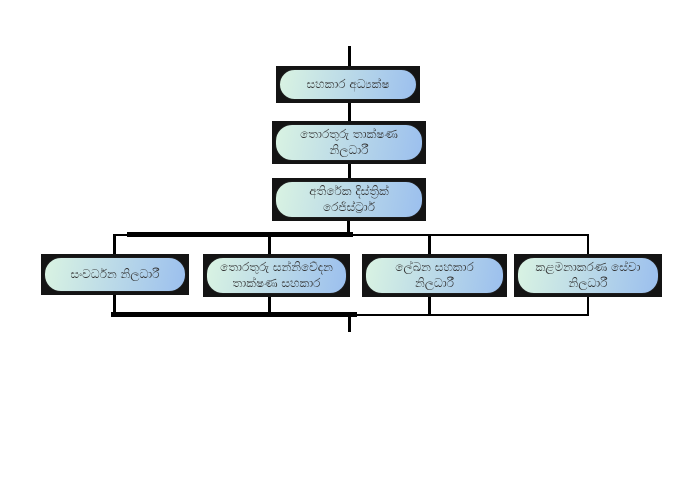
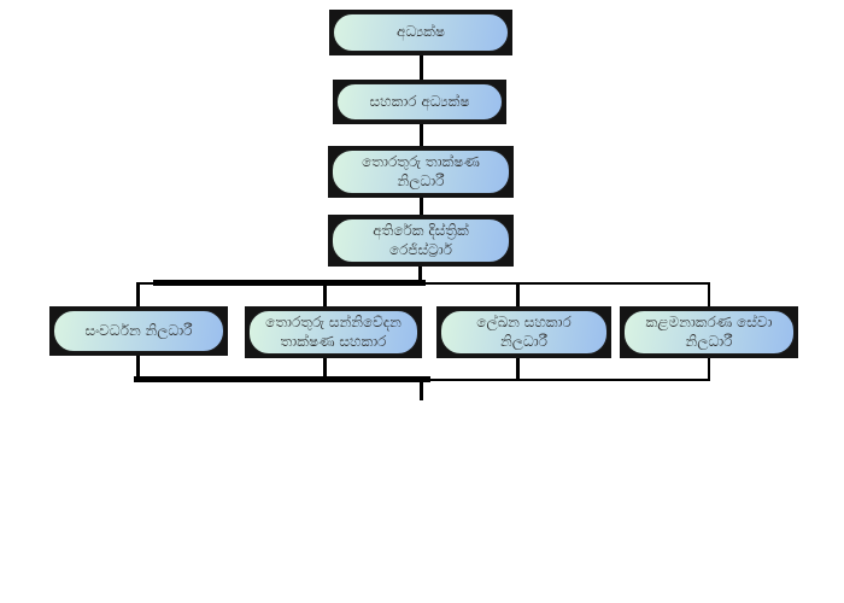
+ අධ්‍යක්ෂ
  සහකාර අධ්‍යක්ෂ
  තොරතුරු තාක්ෂණ
  නිලධාරී
  අතිරේක දිස්ත්‍රික්
  රෙජිස්ට්‍රාර්
  සංවර්ධන නිලධාරී
  තොරතුරු සන්නිවේදන
  තාක්ෂණ සහකාර
  ලේඛන සහකාර
  නිලධාරී
  කළමනාකරණ සේවා
  නිලධාරී
